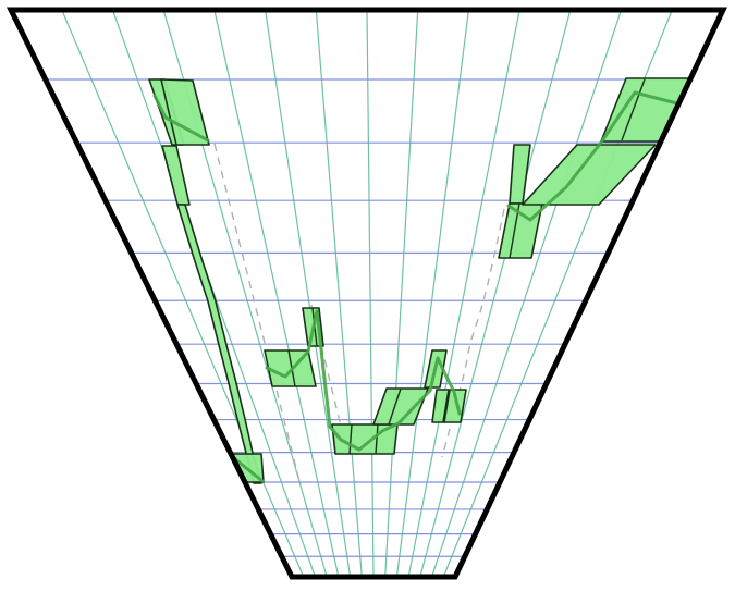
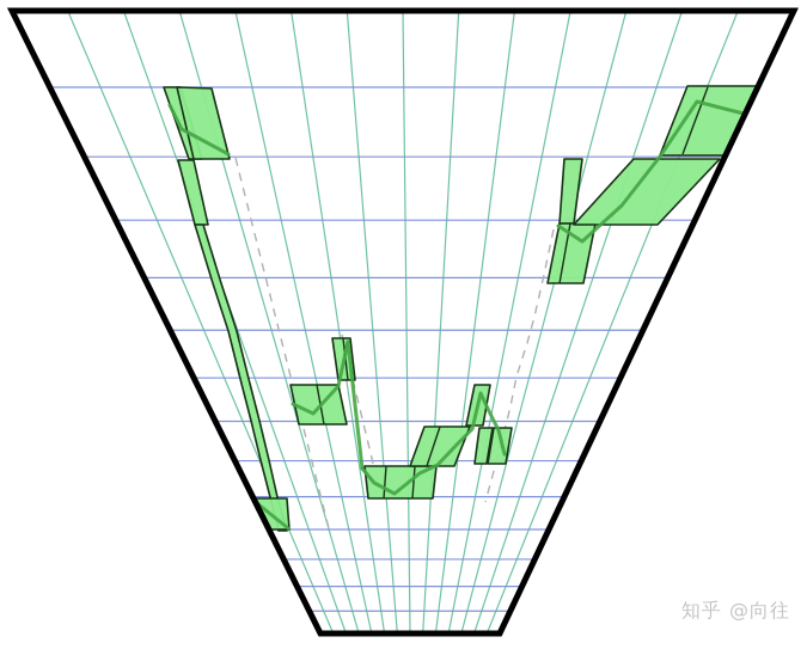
+ 知乎 @向往
